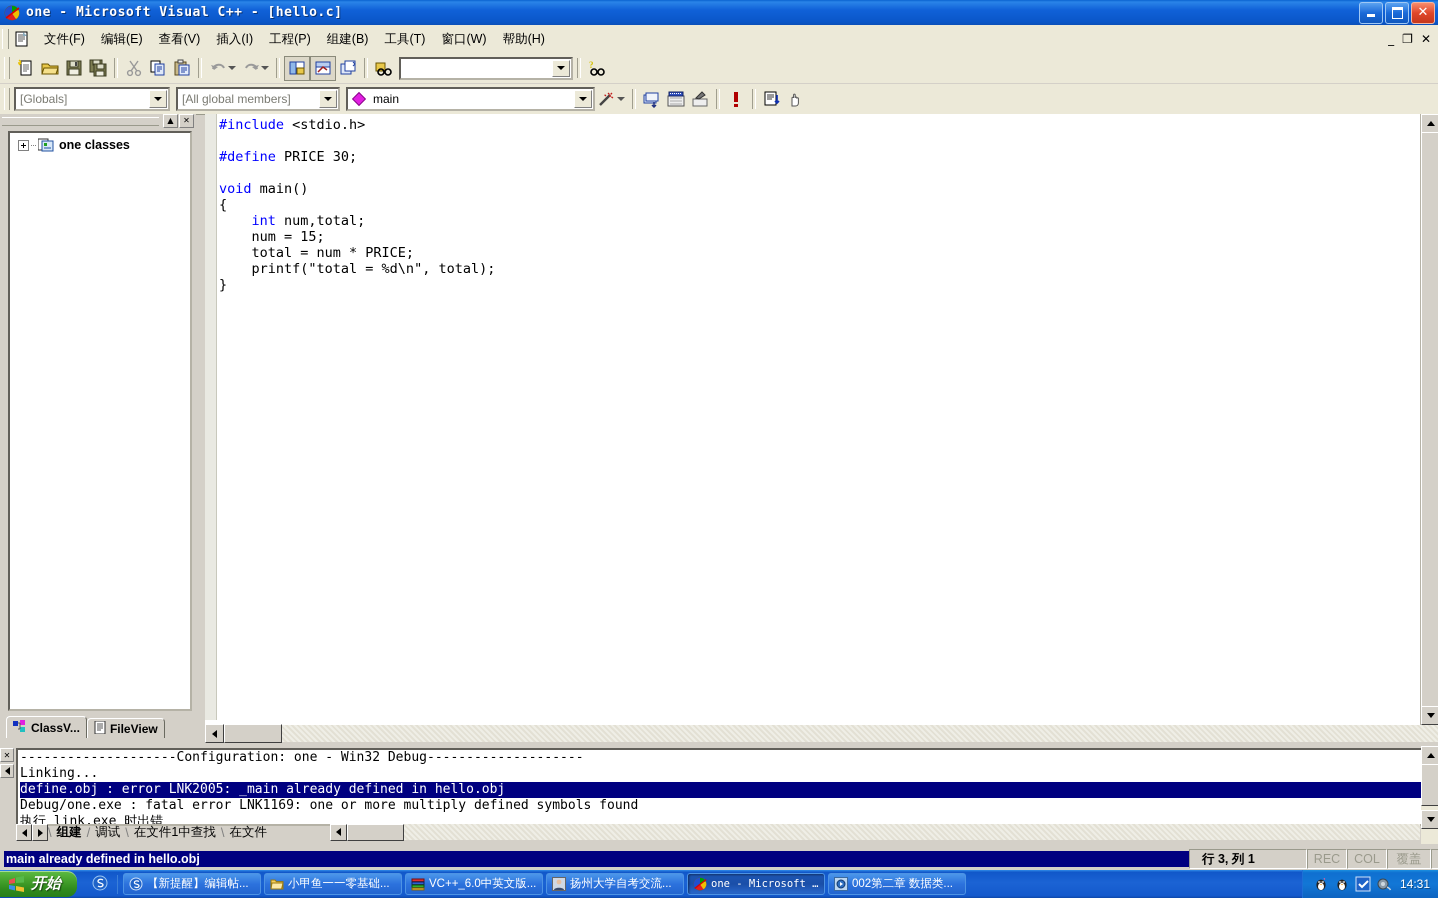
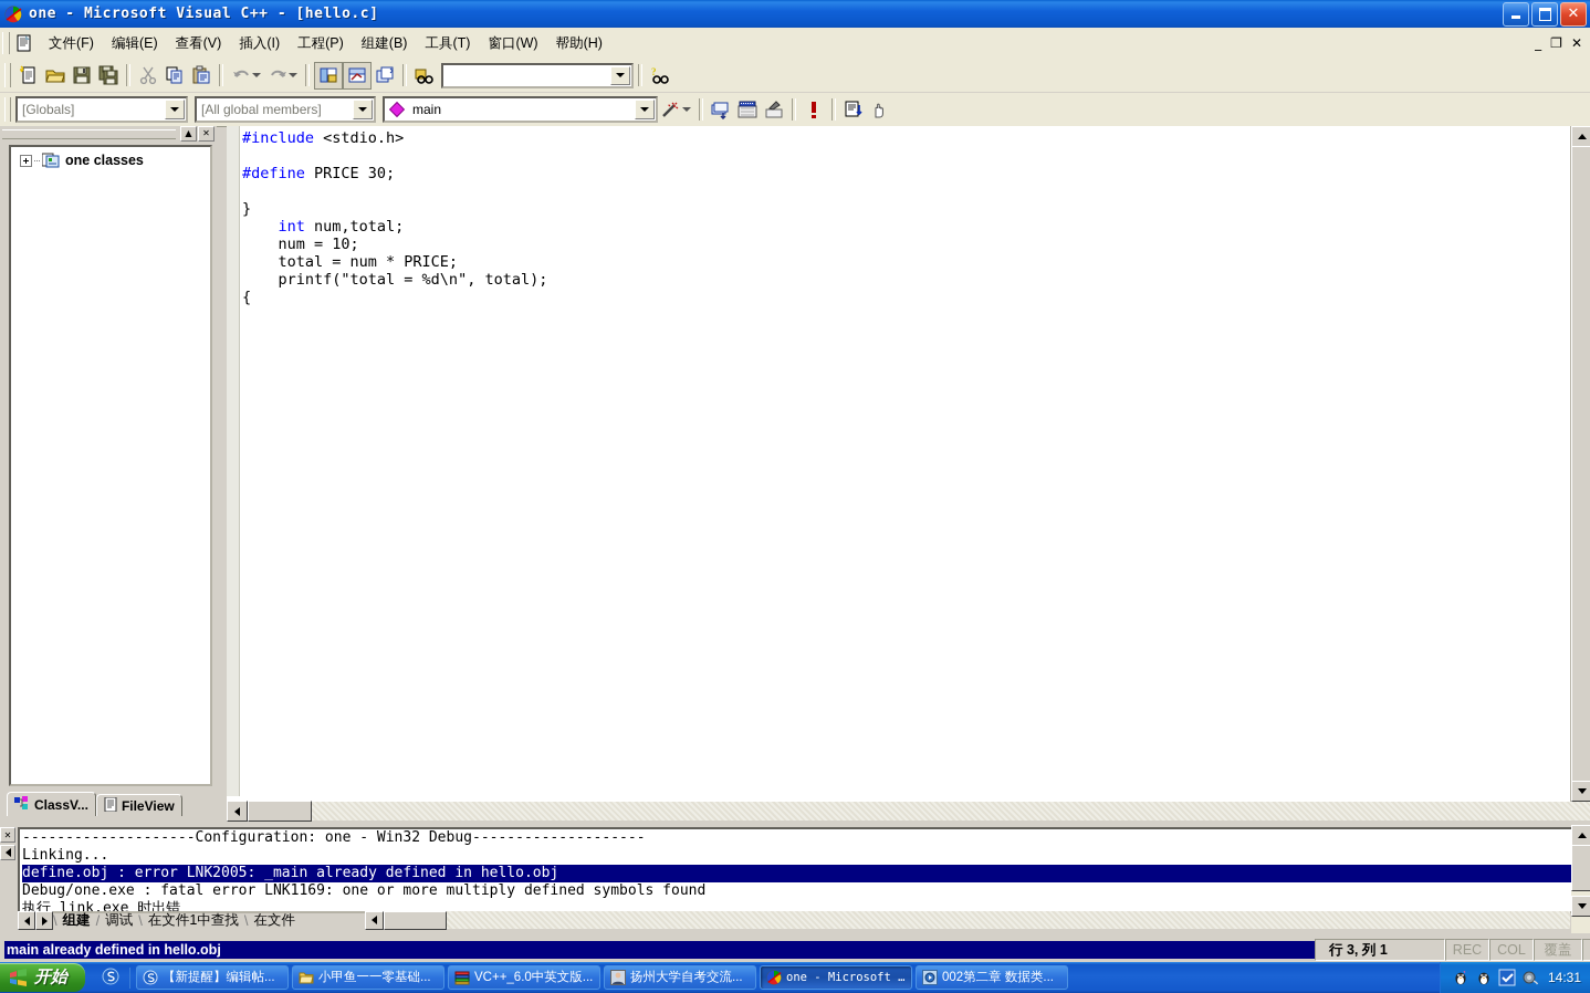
  one - Microsoft Visual C++ - [hello.c]
  ✕
  文件(F)
  编辑(E)
  查看(V)
  插入(I)
  工程(P)
  组建(B)
  工具(T)
  窗口(W)
  帮助(H)
  _
  ❐
  ✕
  ?
  [Globals]
  [All global members]
  main
  ▲
  ✕
  one classes
  ClassV...
  FileView
  #include <stdio.h>
  #define PRICE 30;
- void main()
- {
+ }
  int num,total;
- num = 15;
+ num = 10;
  total = num * PRICE;
  printf("total = %d\n", total);
- }
+ {
  ✕
  --------------------Configuration: one - Win32 Debug--------------------
  Linking...
  define.obj : error LNK2005: _main already defined in hello.obj
  Debug/one.exe : fatal error LNK1169: one or more multiply defined symbols found
  执行 link.exe 时出错
  \
  组建
  /
  调试
  \
  在文件1中查找
  \
  在文件
  main already defined in hello.obj
  行 3, 列 1
  REC
  COL
  覆盖
  开始
  【新提醒】编辑帖...
  小甲鱼一一零基础...
  VC++_6.0中英文版...
  扬州大学自考交流...
  one - Microsoft .
  002第二章 数据类...
  14:31
